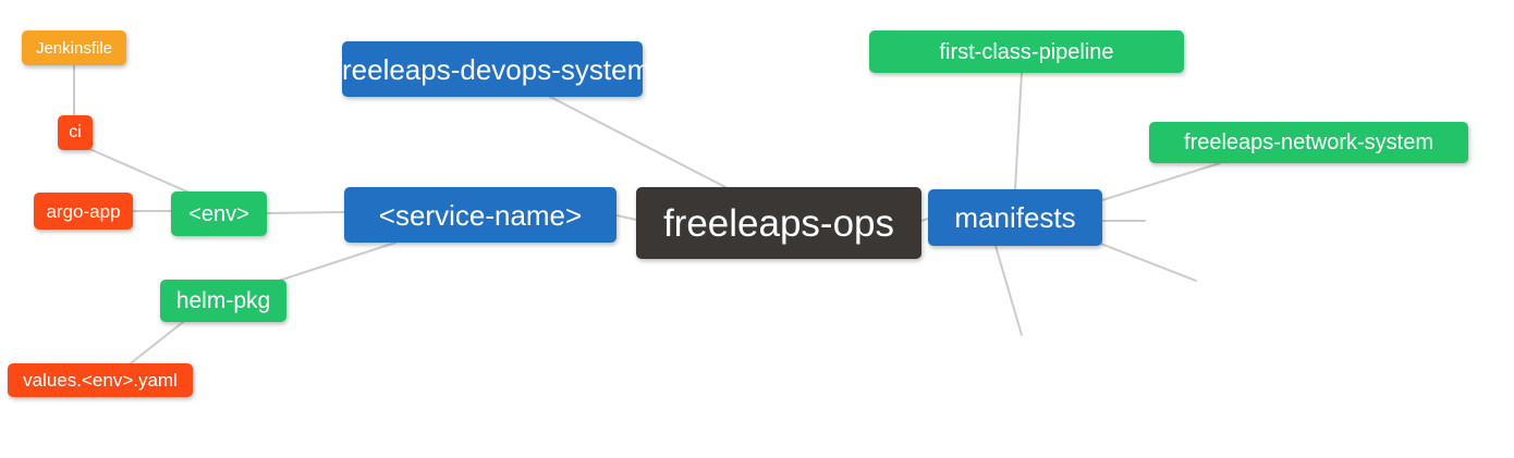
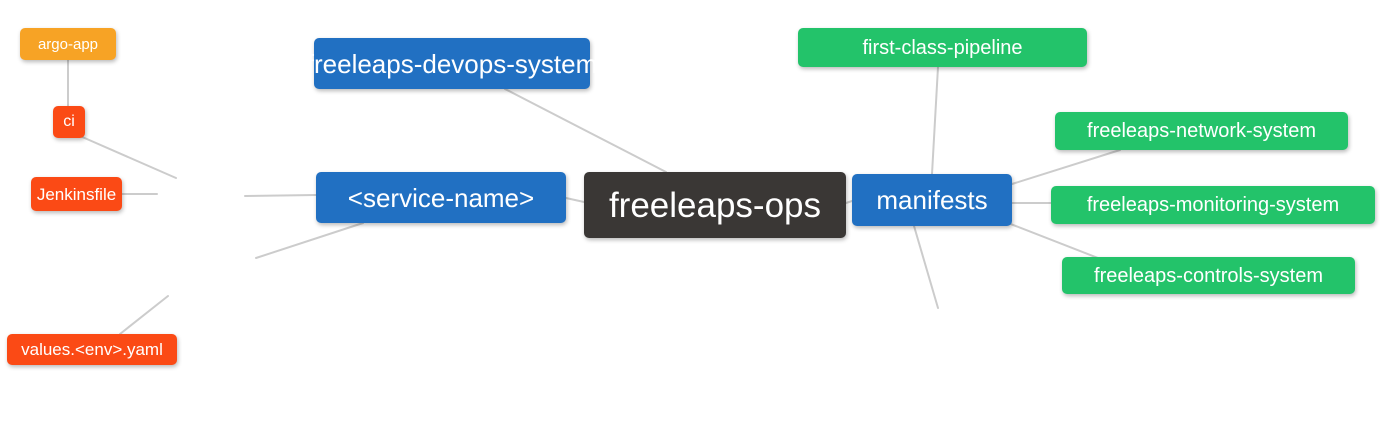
  freeleaps-ops
  freeleaps-devops-system
  <service-name>
  manifests
- <env>
- helm-pkg
  ci
- argo-app
+ Jenkinsfile
  values.<env>.yaml
- Jenkinsfile
+ argo-app
  first-class-pipeline
  freeleaps-network-system
+ freeleaps-monitoring-system
+ freeleaps-controls-system
